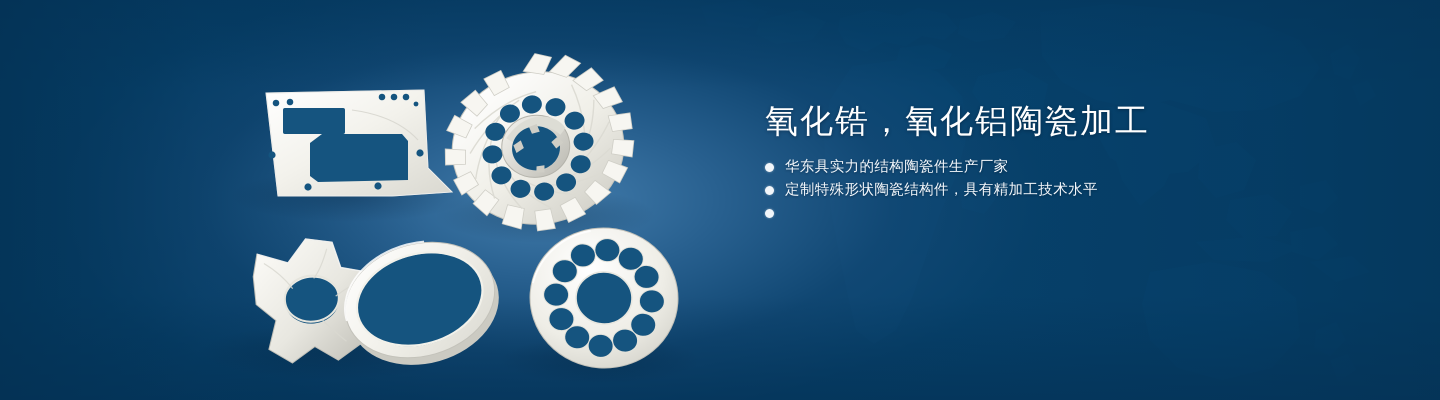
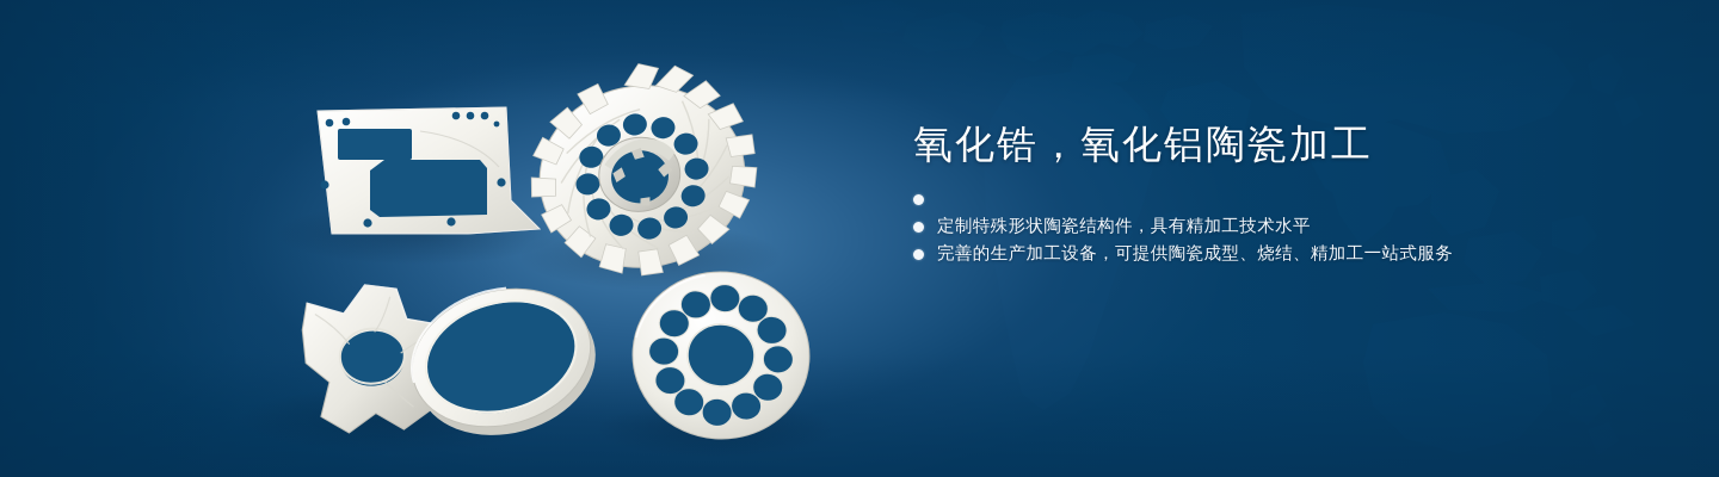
  氧化锆，氧化铝陶瓷加工
- 华东具实力的结构陶瓷件生产厂家
  定制特殊形状陶瓷结构件，具有精加工技术水平
+ 完善的生产加工设备，可提供陶瓷成型、烧结、精加工一站式服务
